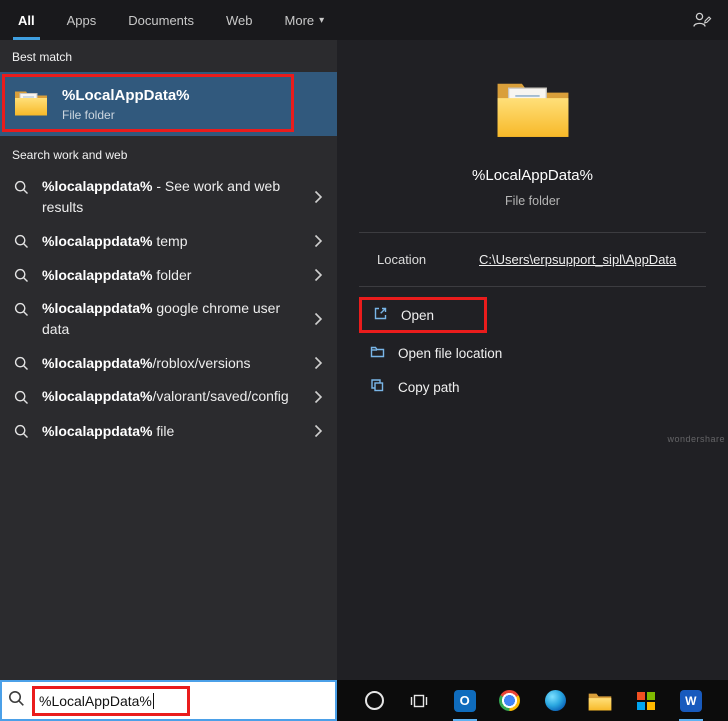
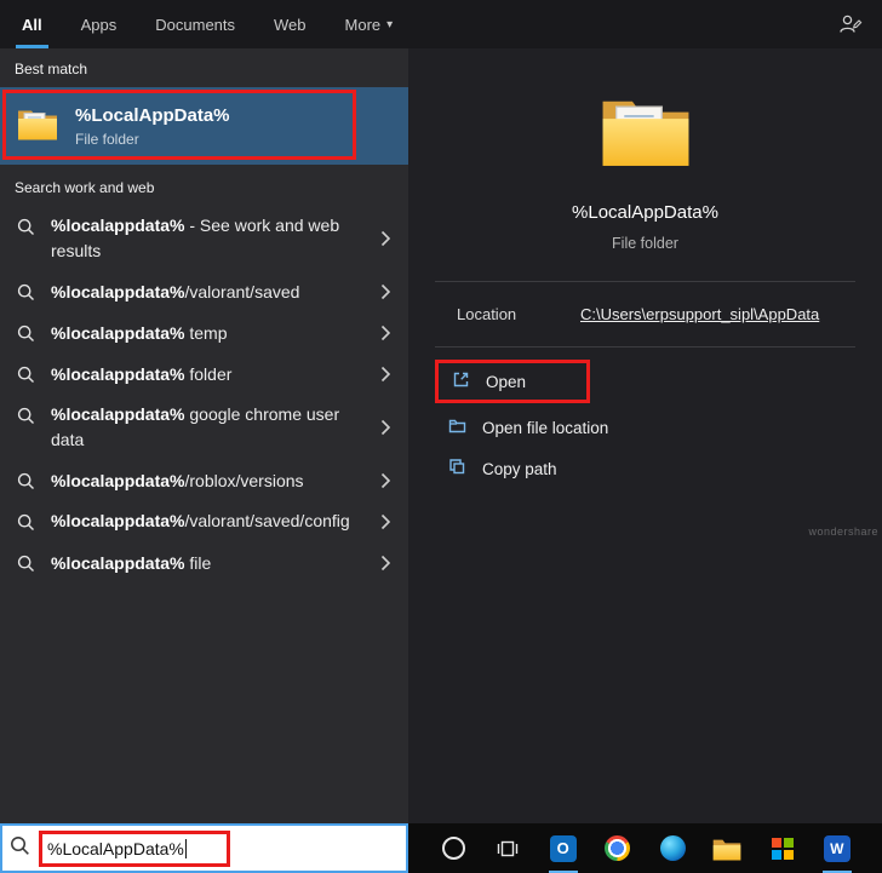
  All
  Apps
  Documents
  Web
  More
  ▾
  Best match
  %LocalAppData%
  File folder
  Search work and web
  %localappdata% - See work and web results
+ %localappdata%/valorant/saved
  %localappdata% temp
  %localappdata% folder
  %localappdata% google chrome user data
  %localappdata%/roblox/versions
  %localappdata%/valorant/saved/config
  %localappdata% file
  %LocalAppData%
  File folder
  Location
  C:\Users\erpsupport_sipl\AppData
  Open
  Open file location
  Copy path
  wondershare
  %LocalAppData%
  O
  W
